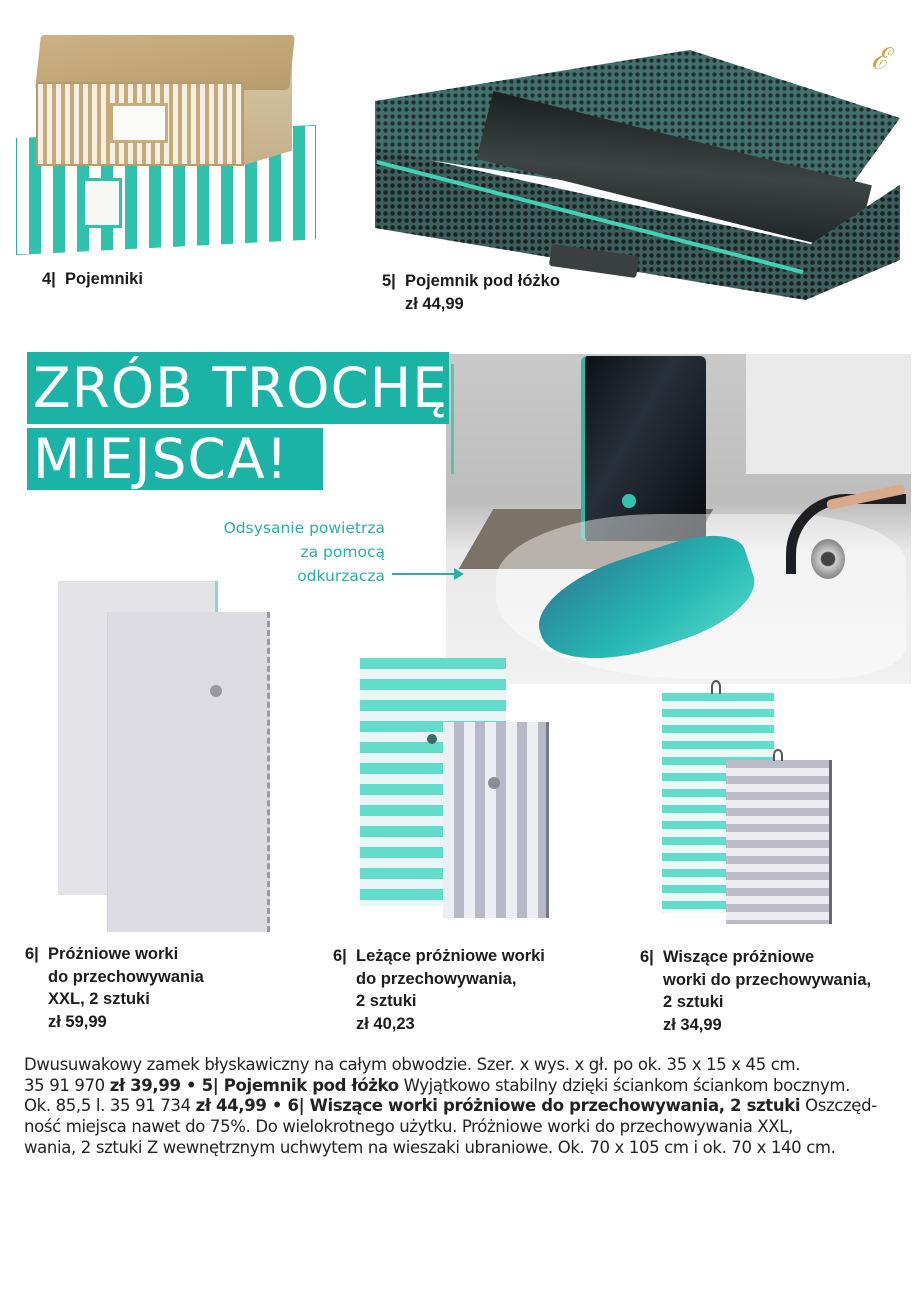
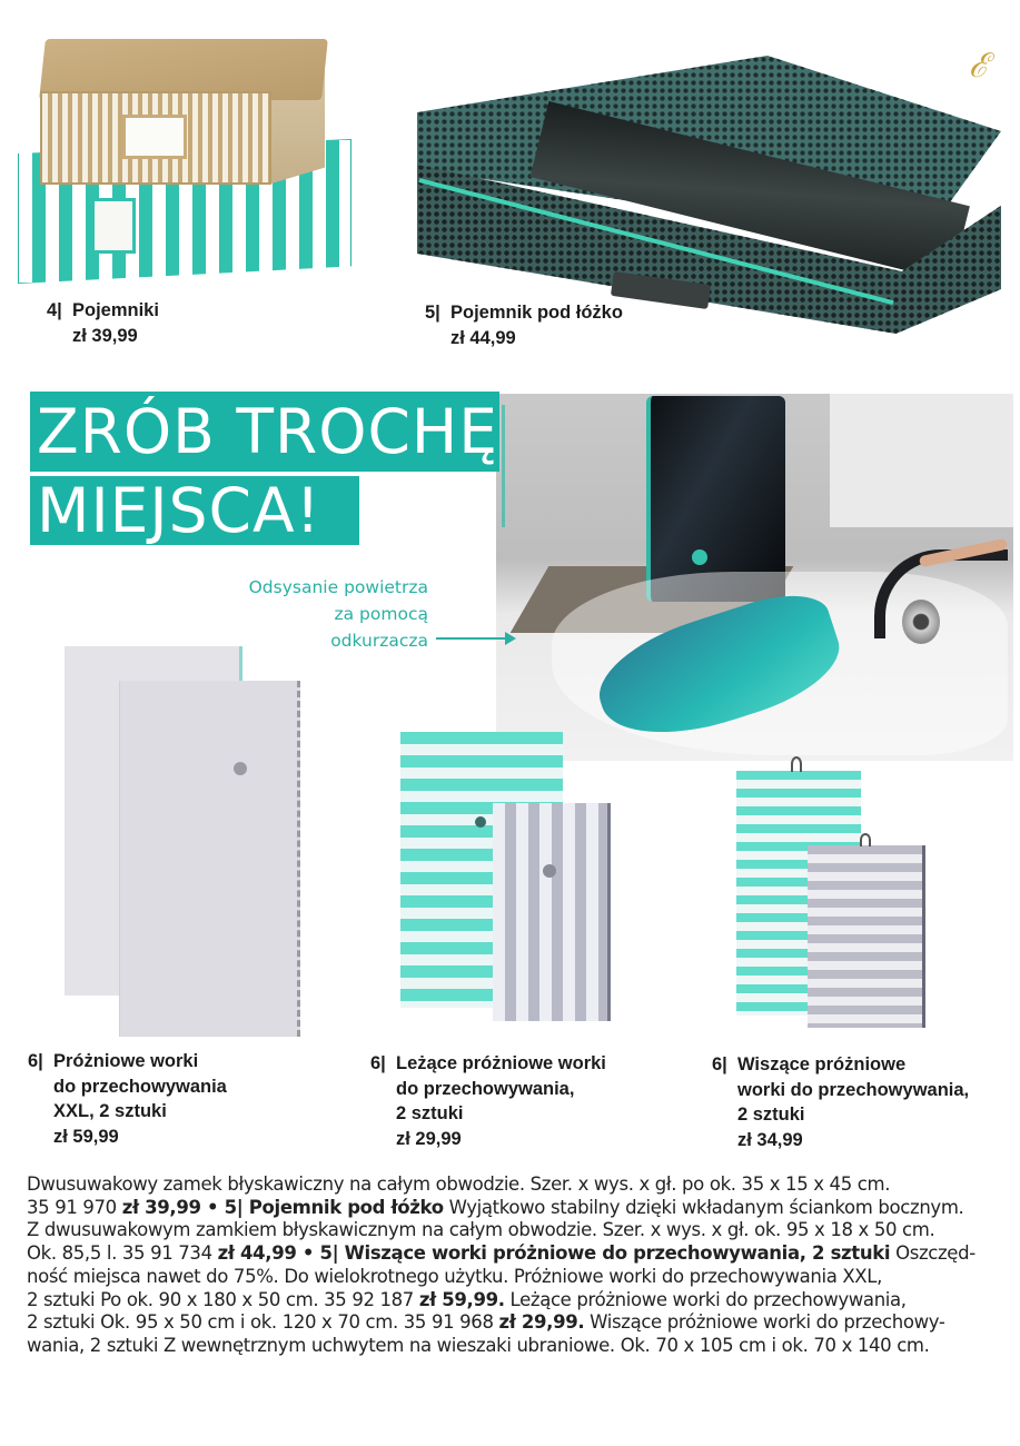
  ℰ
  4|
  Pojemniki
+ zł 39,99
  5|
  Pojemnik pod łóżko
  zł 44,99
  ZRÓB TROCHĘ
  MIEJSCA!
  Odsysanie powietrza
  za pomocą
  odkurzacza
  6|
  Próżniowe worki
  do przechowywania
  XXL, 2 sztuki
  zł 59,99
  6|
  Leżące próżniowe worki
  do przechowywania,
  2 sztuki
- zł 40,23
+ zł 29,99
  6|
  Wiszące próżniowe
  worki do przechowywania,
  2 sztuki
  zł 34,99
  Dwusuwakowy zamek błyskawiczny na całym obwodzie. Szer. x wys. x gł. po ok. 35 x 15 x 45 cm.
- 35 91 970 zł 39,99 • 5| Pojemnik pod łóżko Wyjątkowo stabilny dzięki ściankom ściankom bocznym.
+ 35 91 970 zł 39,99 • 5| Pojemnik pod łóżko Wyjątkowo stabilny dzięki wkładanym ściankom bocznym.
+ Z dwusuwakowym zamkiem błyskawicznym na całym obwodzie. Szer. x wys. x gł. ok. 95 x 18 x 50 cm.
- Ok. 85,5 l. 35 91 734 zł 44,99 • 6| Wiszące worki próżniowe do przechowywania, 2 sztuki Oszczęd-
+ Ok. 85,5 l. 35 91 734 zł 44,99 • 5| Wiszące worki próżniowe do przechowywania, 2 sztuki Oszczęd-
  ność miejsca nawet do 75%. Do wielokrotnego użytku. Próżniowe worki do przechowywania XXL,
+ 2 sztuki Po ok. 90 x 180 x 50 cm. 35 92 187 zł 59,99. Leżące próżniowe worki do przechowywania,
+ 2 sztuki Ok. 95 x 50 cm i ok. 120 x 70 cm. 35 91 968 zł 29,99. Wiszące próżniowe worki do przechowy-
  wania, 2 sztuki Z wewnętrznym uchwytem na wieszaki ubraniowe. Ok. 70 x 105 cm i ok. 70 x 140 cm.
